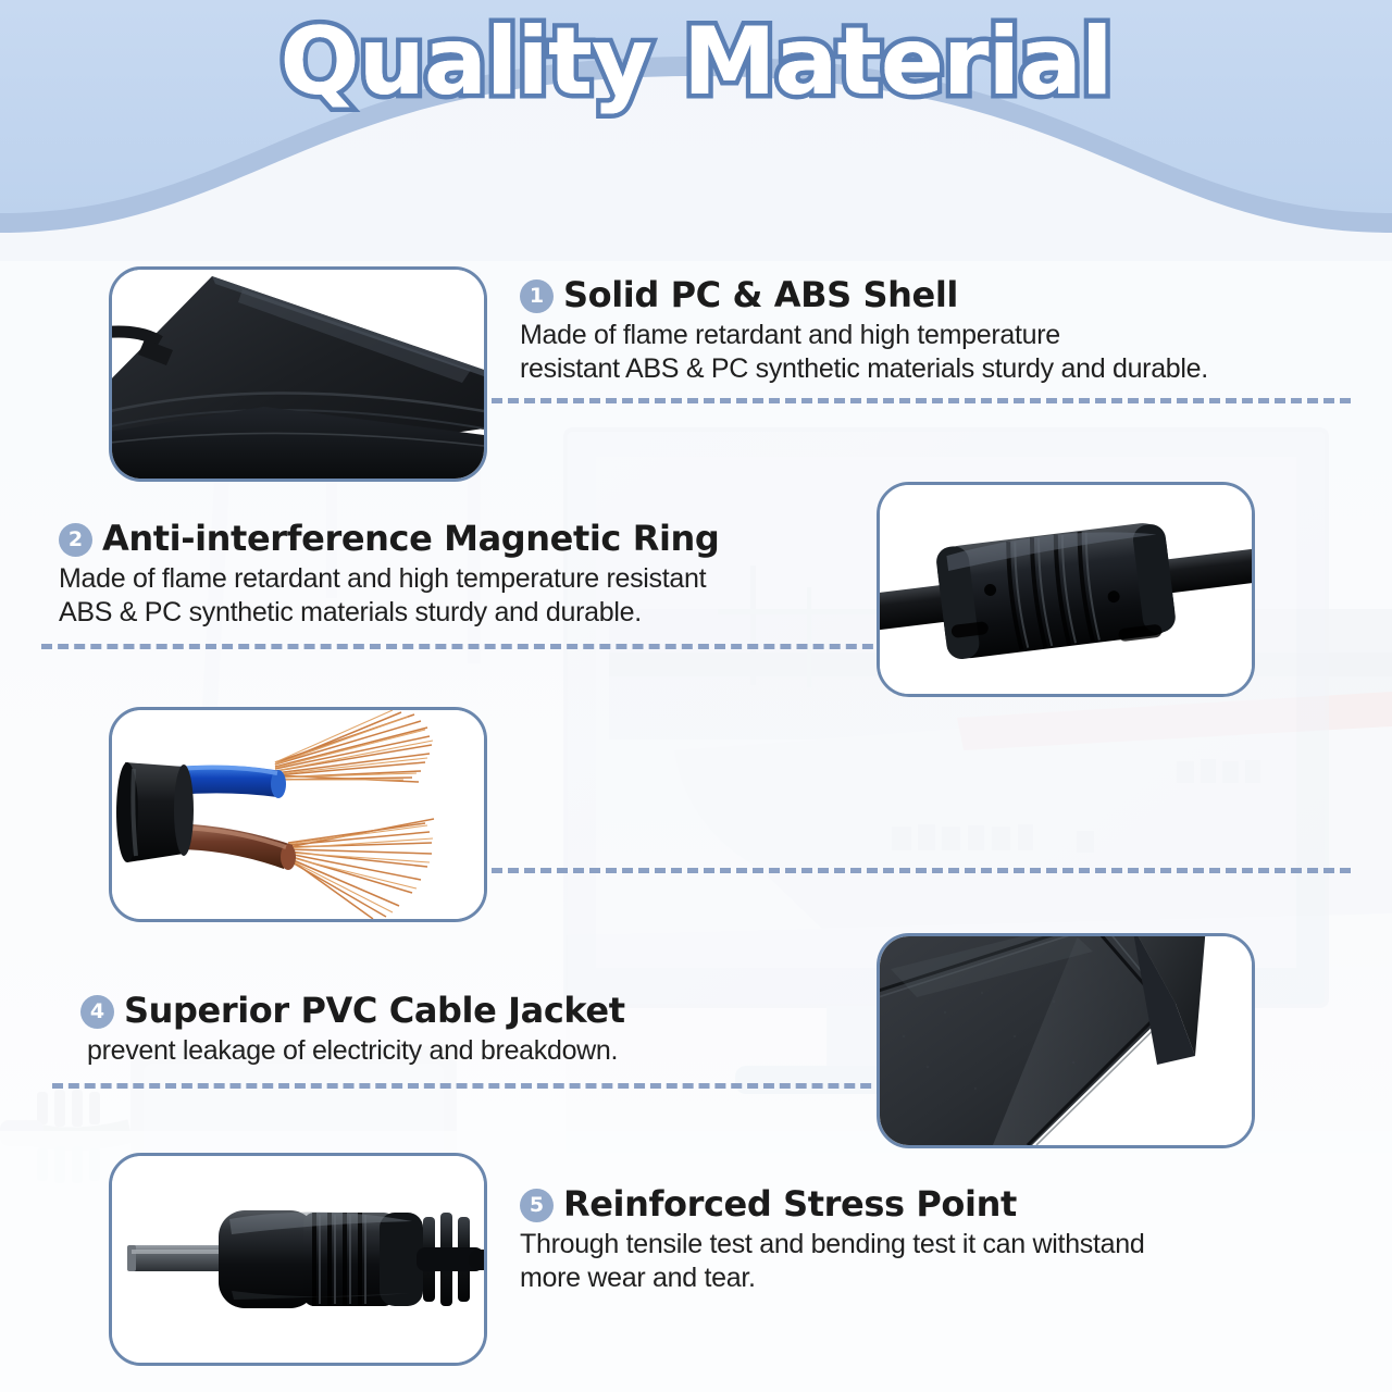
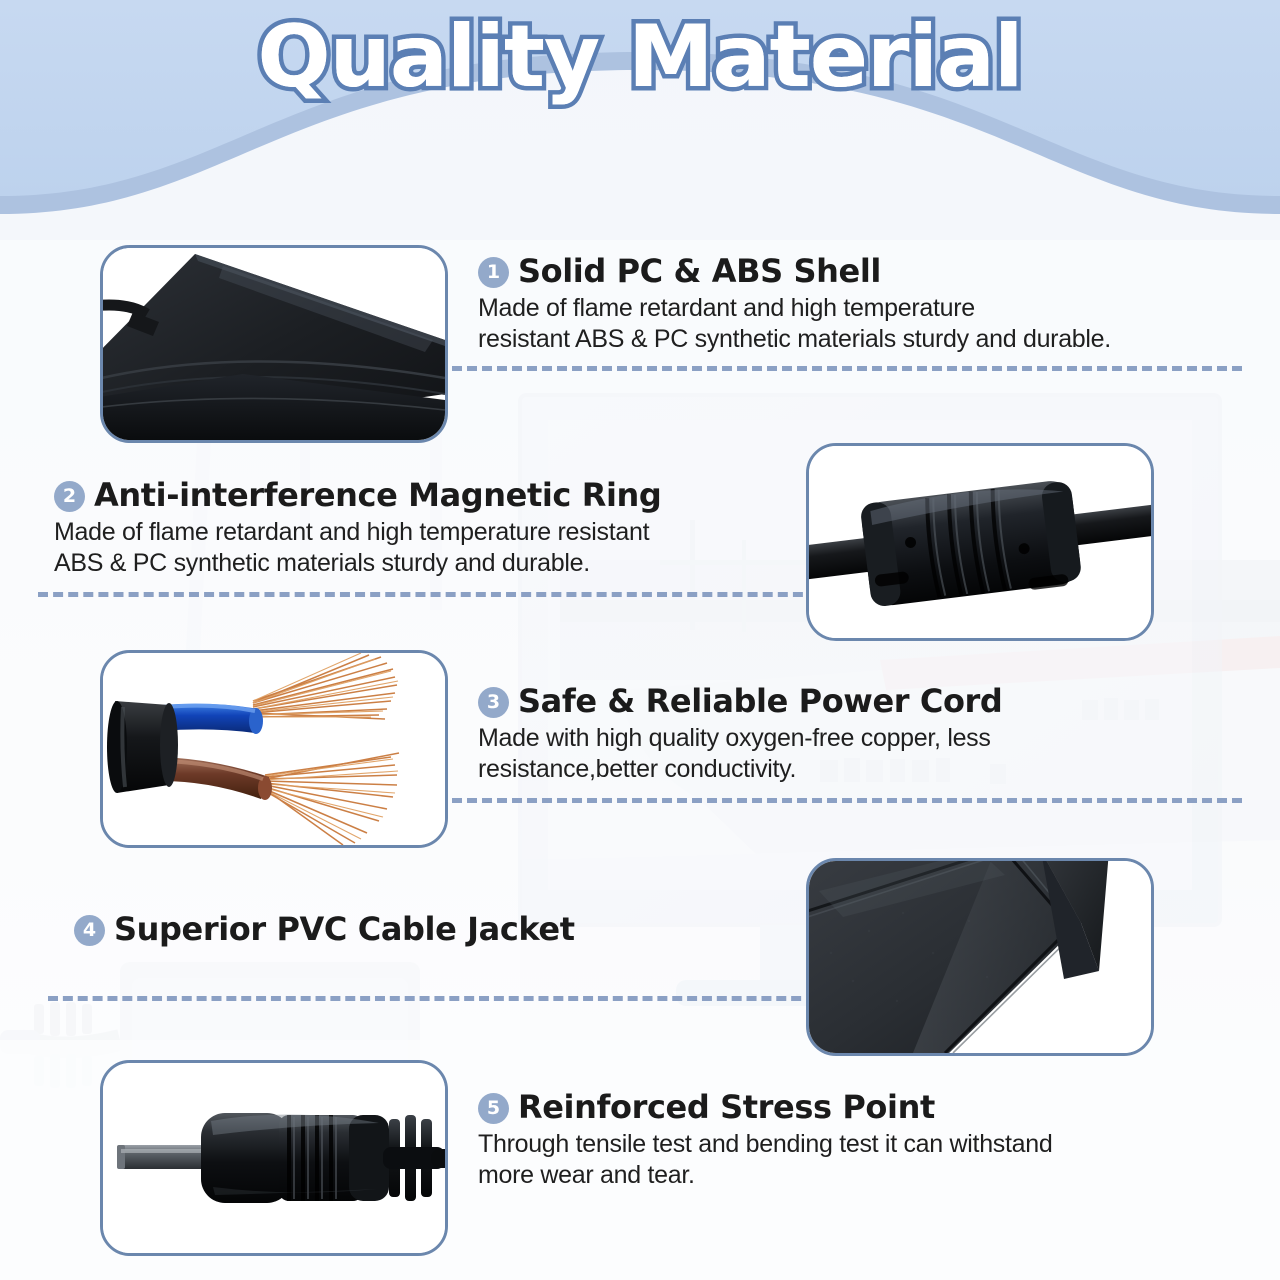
  Quality Material
  1
  Solid PC & ABS Shell
  Made of flame retardant and high temperature
  resistant ABS & PC synthetic materials sturdy and durable.
  2
  Anti-interference Magnetic Ring
  Made of flame retardant and high temperature resistant
  ABS & PC synthetic materials sturdy and durable.
+ 3
+ Safe & Reliable Power Cord
+ Made with high quality oxygen-free copper, less
+ resistance,better conductivity.
  4
  Superior PVC Cable Jacket
- prevent leakage of electricity and breakdown.
  5
  Reinforced Stress Point
  Through tensile test and bending test it can withstand
  more wear and tear.
